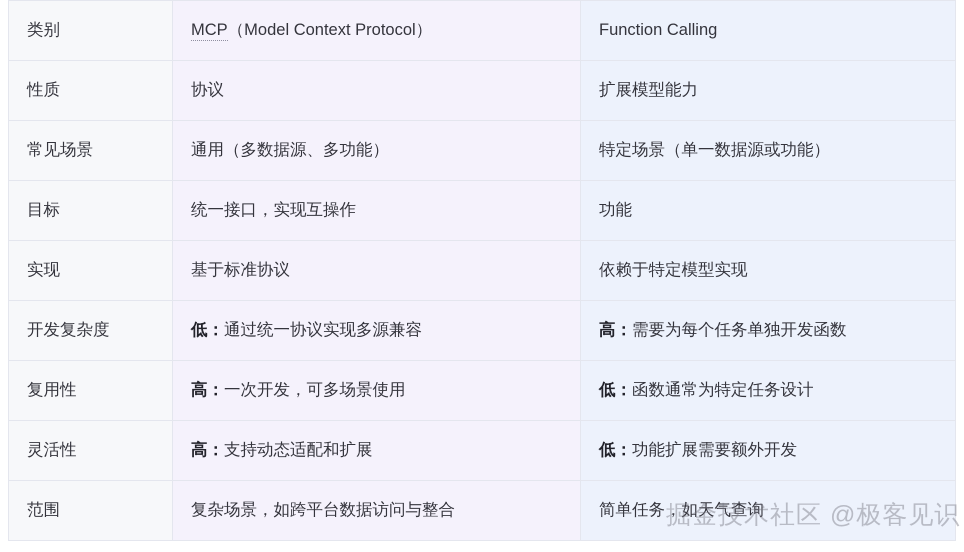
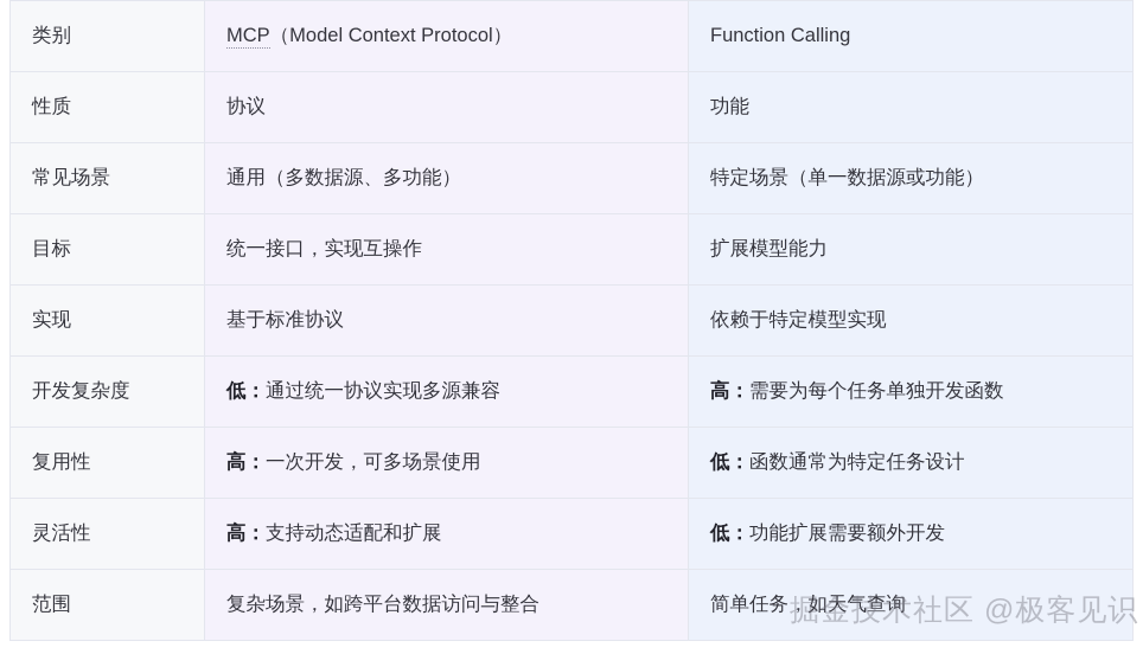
  类别	MCP（Model Context Protocol）	Function Calling
- 性质	协议	扩展模型能力
+ 性质	协议	功能
  常见场景	通用（多数据源、多功能）	特定场景（单一数据源或功能）
- 目标	统一接口，实现互操作	功能
+ 目标	统一接口，实现互操作	扩展模型能力
  实现	基于标准协议	依赖于特定模型实现
  开发复杂度	低：通过统一协议实现多源兼容	高：需要为每个任务单独开发函数
  复用性	高：一次开发，可多场景使用	低：函数通常为特定任务设计
  灵活性	高：支持动态适配和扩展	低：功能扩展需要额外开发
  范围	复杂场景，如跨平台数据访问与整合	简单任务，如天气查询
  掘金技术社区 @极客见识
